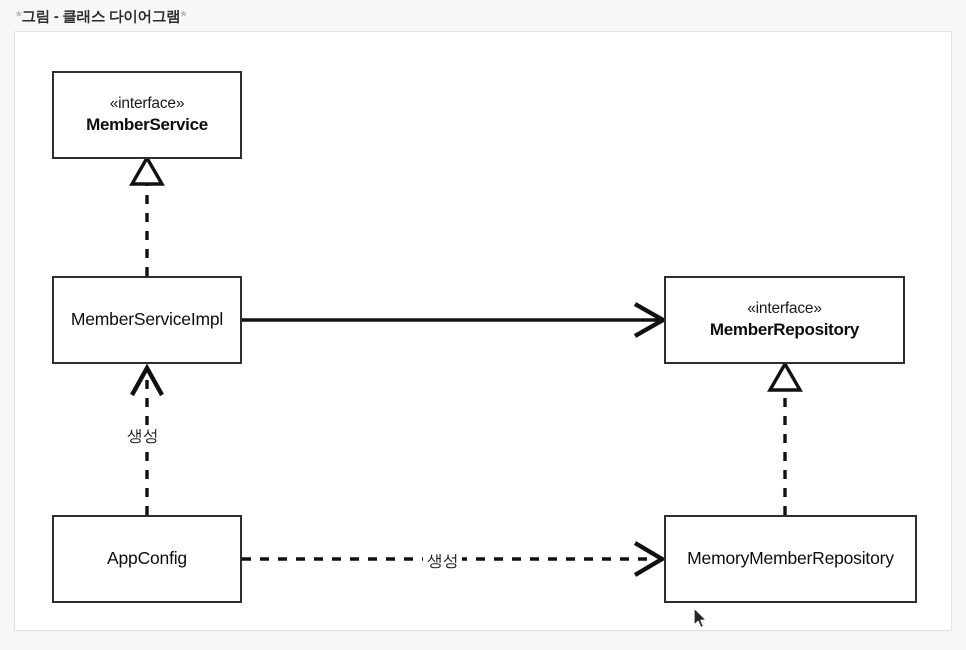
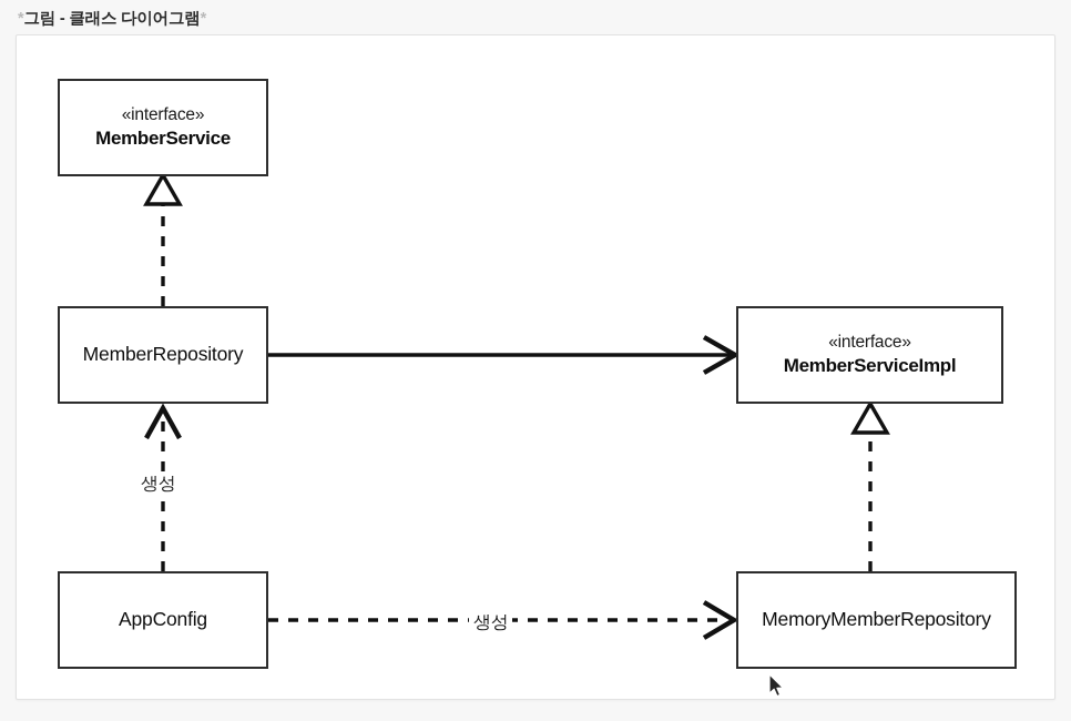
  *그림 - 클래스 다이어그램*
  «interface»
  MemberService
- MemberServiceImpl
+ MemberRepository
  AppConfig
  «interface»
- MemberRepository
+ MemberServiceImpl
  MemoryMemberRepository
  생성
  생성
